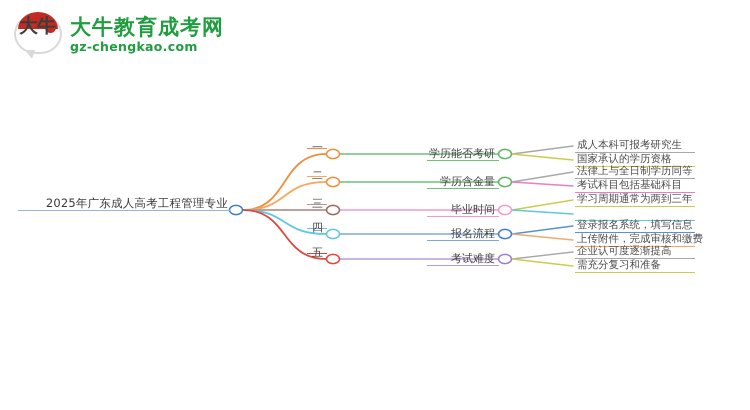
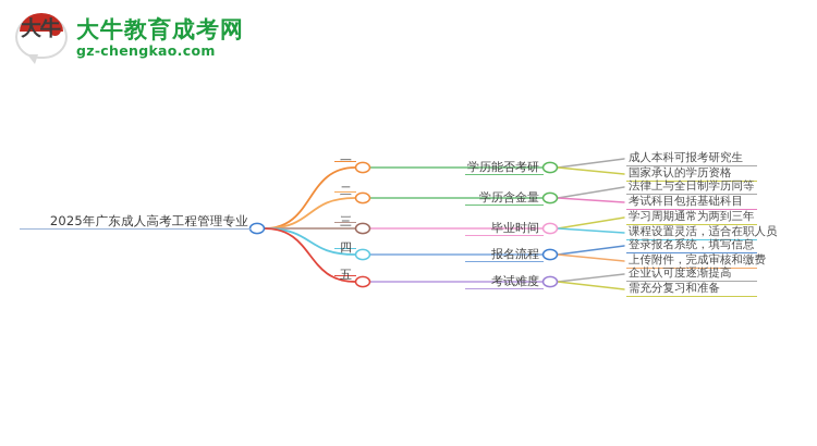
  大牛
  大牛教育成考网
  gz-chengkao.com
  2025年广东成人高考工程管理专业
  一
  二
  三
  四
  五
  学历能否考研
  学历含金量
  毕业时间
  报名流程
  考试难度
  成人本科可报考研究生
  国家承认的学历资格
  法律上与全日制学历同等
  考试科目包括基础科目
  学习周期通常为两到三年
+ 课程设置灵活，适合在职人员
  登录报名系统，填写信息
  上传附件，完成审核和缴费
  企业认可度逐渐提高
  需充分复习和准备
